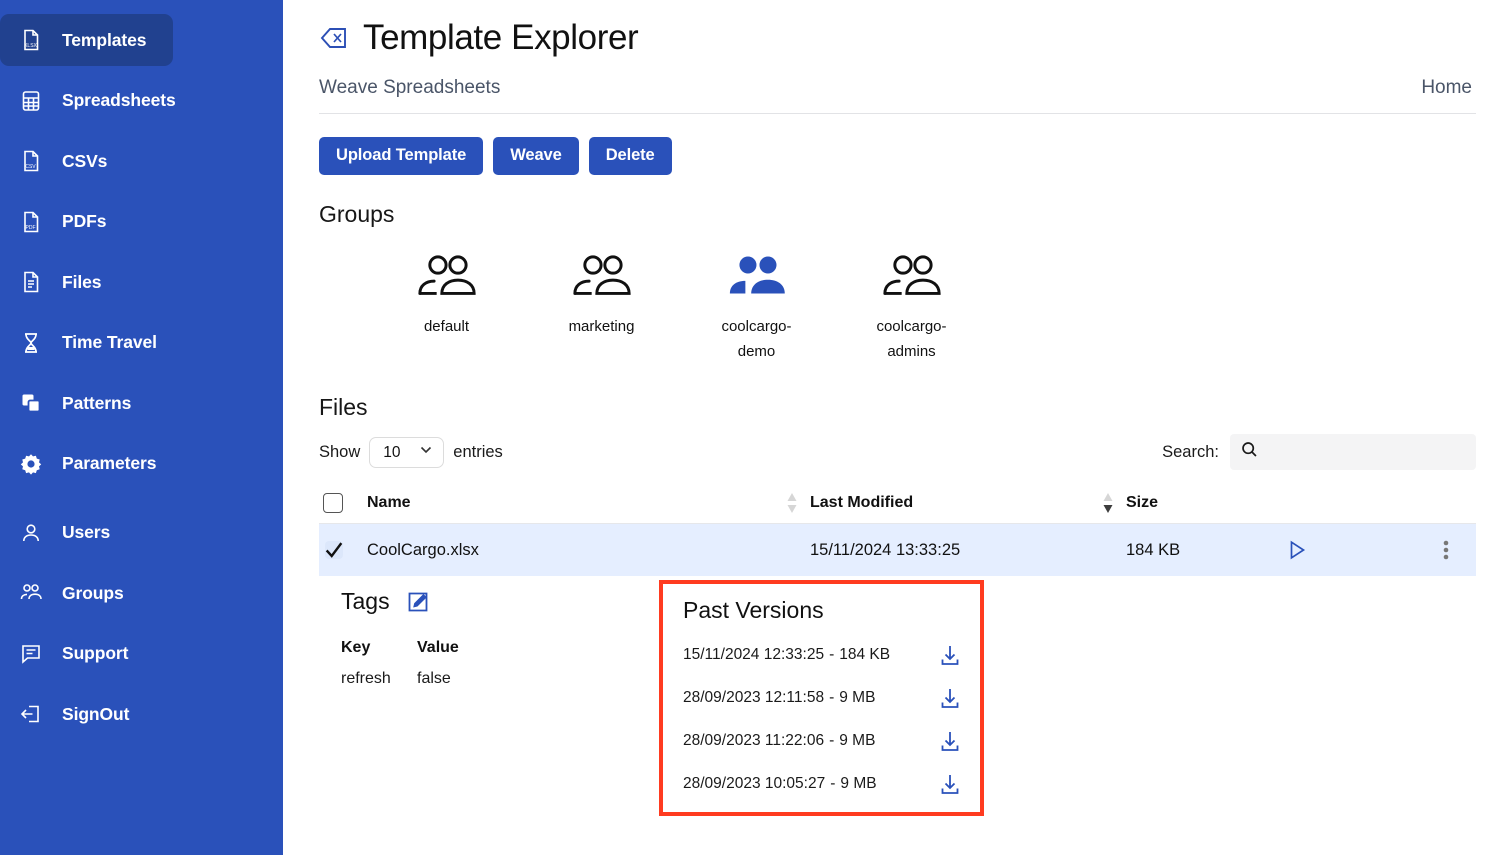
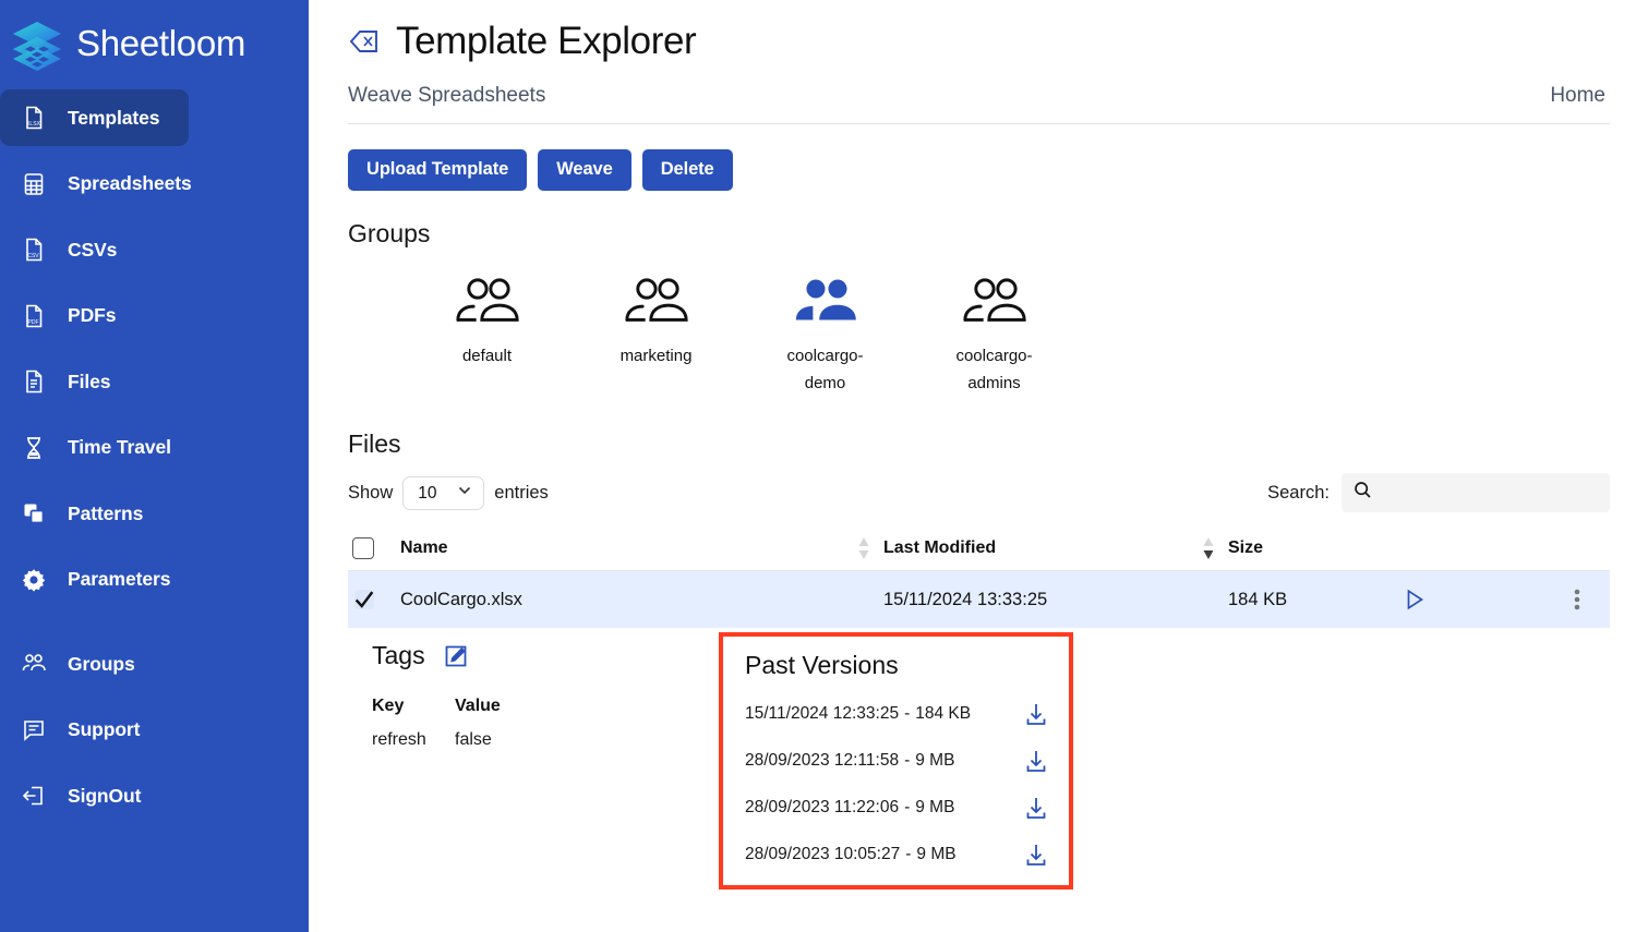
+ Sheetloom
  Templates
  Spreadsheets
  CSVs
  PDFs
  Files
  Time Travel
  Patterns
  Parameters
- Users
  Groups
  Support
  SignOut
  Template Explorer
  Weave Spreadsheets
  Home
  Upload Template
  Weave
  Delete
  Groups
  default
  marketing
  coolcargo-demo
  coolcargo-admins
  Files
  Show
  10
  entries
  Search:
  Name
  Last Modified
  Size
  CoolCargo.xlsx
  15/11/2024 13:33:25
  184 KB
  Tags
  Key
  Value
  refresh
  false
  Past Versions
  15/11/2024 12:33:25 - 184 KB
  28/09/2023 12:11:58 - 9 MB
  28/09/2023 11:22:06 - 9 MB
  28/09/2023 10:05:27 - 9 MB
